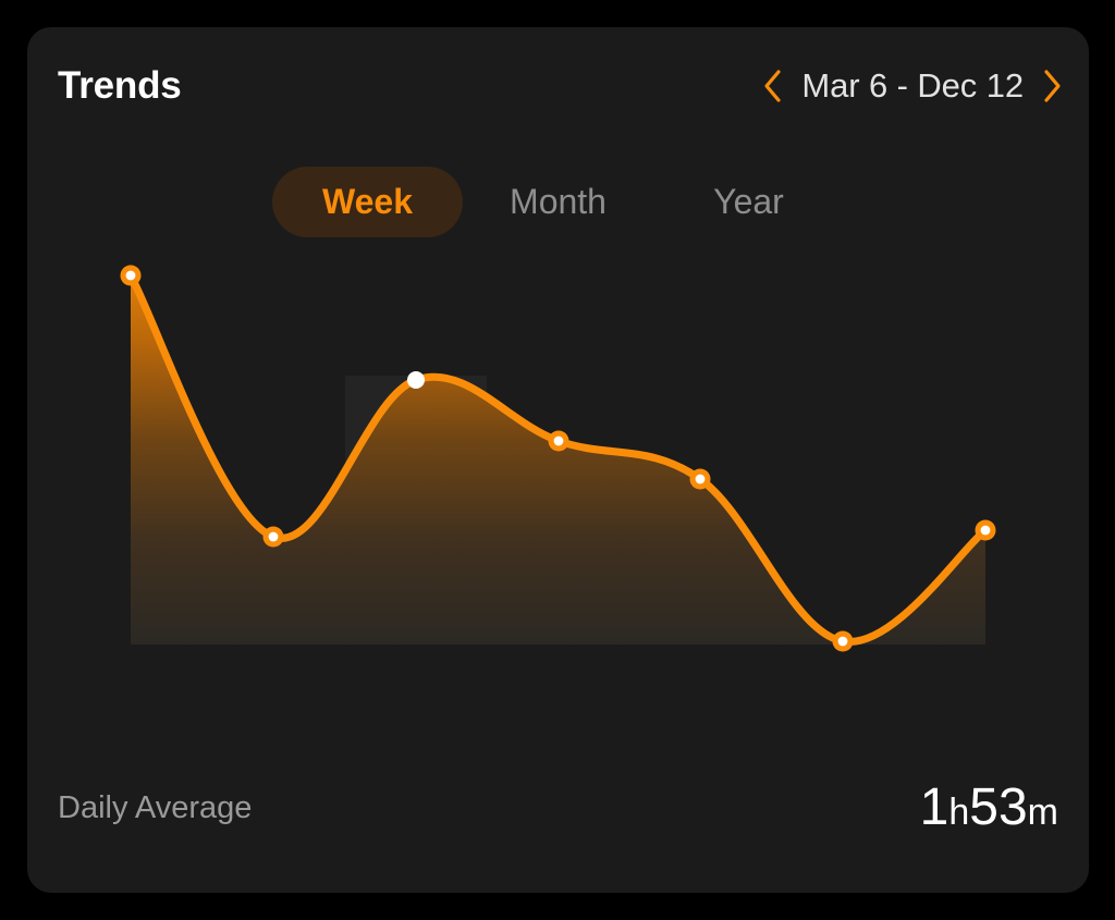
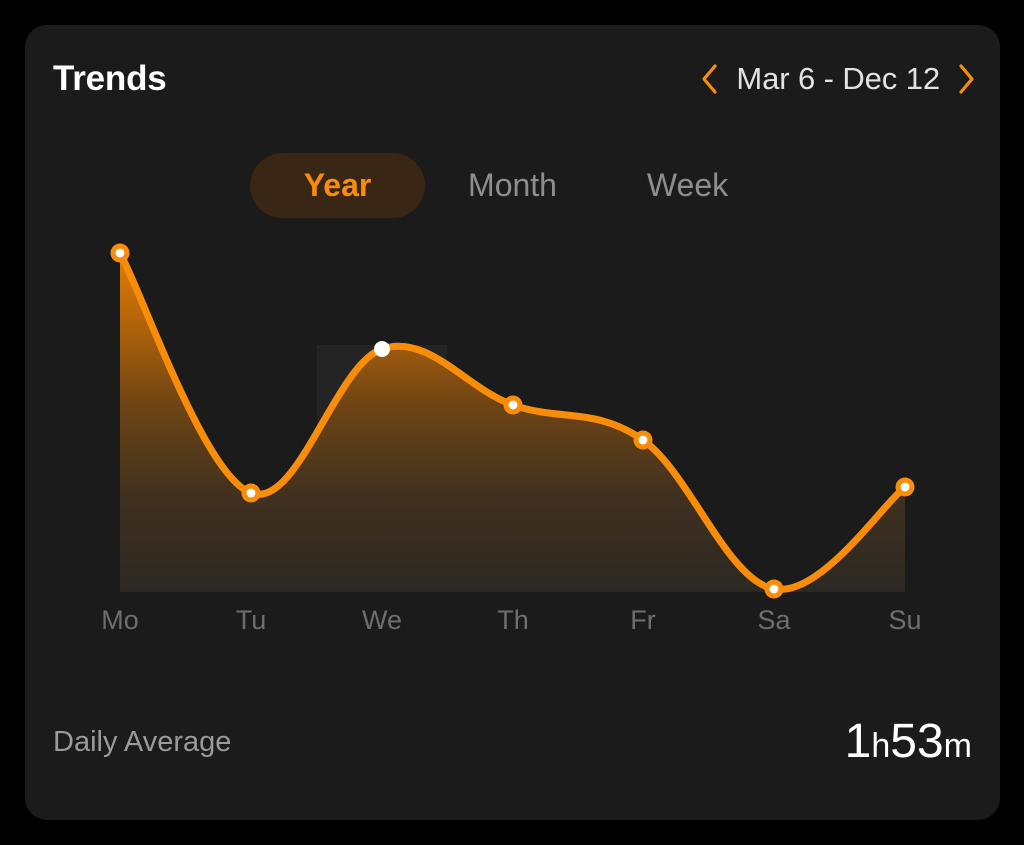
  Trends
  Mar 6 - Dec 12
- Week
+ Year
  Month
- Year
+ Week
+ Mo
+ Tu
+ We
+ Th
+ Fr
+ Sa
+ Su
  Daily Average
  1h53m
